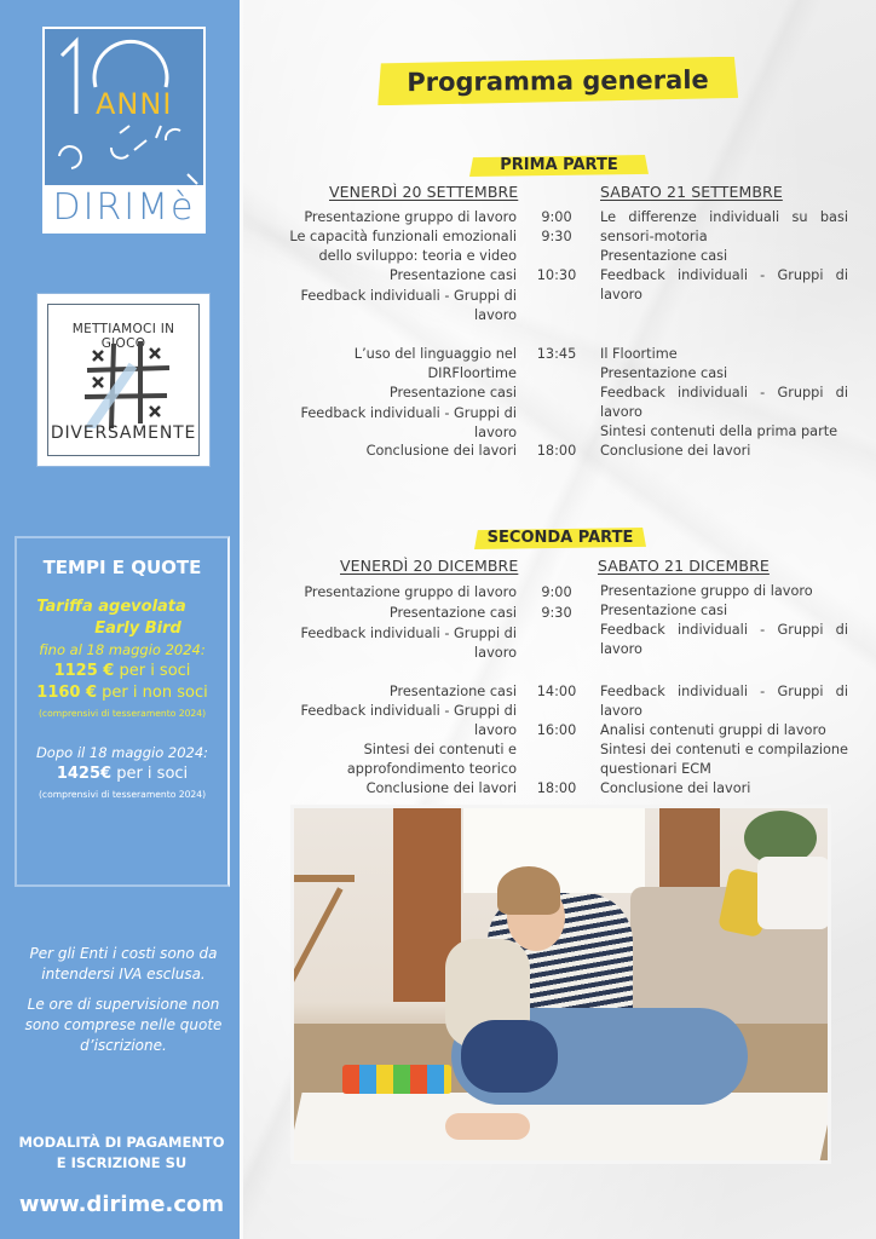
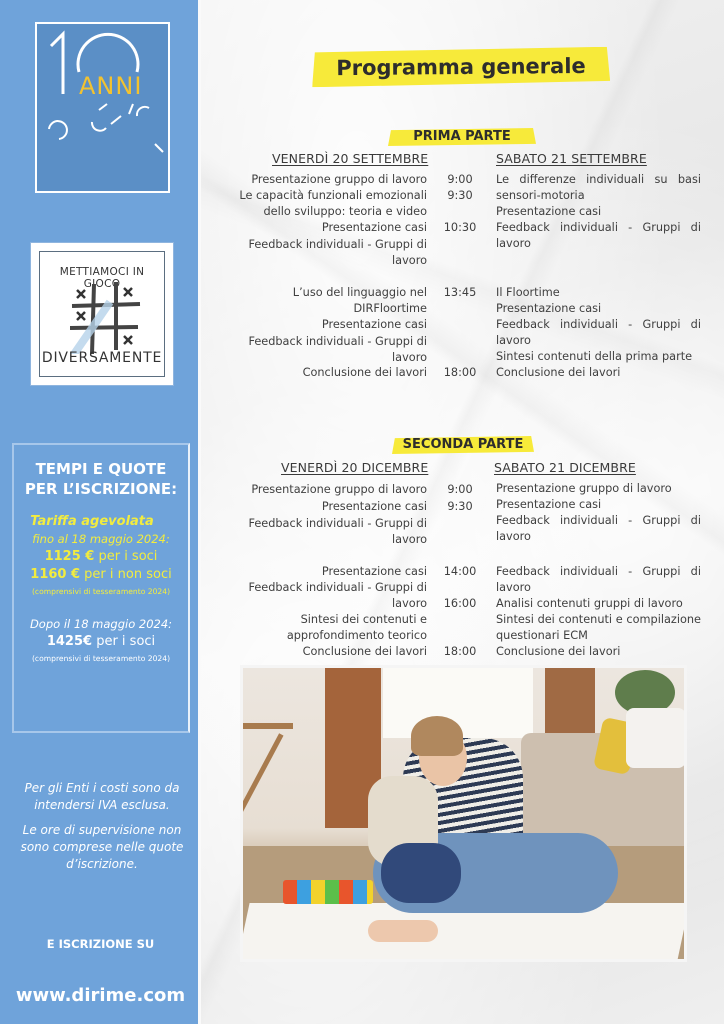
  ANNI
- DIRIMè
  METTIAMOCI IN GOC
  DIVERSAMENTE
  TEMPI E QUOTE
+ PER L’ISCRIZIONE:
  Tariffa agevolata
- Early Bird
  fino al 18 maggio 2024:
  1125 € per i soci
  1160 € per i non soci
  (comprensivi di tesseramento 2024)
  Dopo il 18 maggio 2024:
  1425€ per i soci
  (comprensivi di tesseramento 2024)
  Per gli Enti i costi sono da intendersi IVA esclusa.
  Le ore di supervisione non sono comprese nelle quote d’iscrizione.
- MODALITÀ DI PAGAMENTO
  E ISCRIZIONE SU
  www.dirime.com
  Programma generale
  PRIMA PARTE
  VENERDÌ 20 SETTEMBRE
  SABATO 21 SETTEMBRE
  Presentazione gruppo di lavoro
  Le capacità funzionali emozionali dello sviluppo: teoria e video
  Presentazione casi
  Feedback individuali - Gruppi di lavoro
  L’uso del linguaggio nel DIRFloortime
  Presentazione casi
  Feedback individuali - Gruppi di lavoro
  Conclusione dei lavori
  9:00
  9:30
  10:30
  13:45
  18:00
  Le differenze individuali su basi sensori-motoria
  Presentazione casi
  Feedback individuali - Gruppi di lavoro
  Il Floortime
  Presentazione casi
  Feedback individuali - Gruppi di lavoro
  Sintesi contenuti della prima parte
  Conclusione dei lavori
  SECONDA PARTE
  VENERDÌ 20 DICEMBRE
  SABATO 21 DICEMBRE
  Presentazione gruppo di lavoro
  Presentazione casi
  Feedback individuali - Gruppi di lavoro
  Presentazione casi
  Feedback individuali - Gruppi di lavoro
  Sintesi dei contenuti e approfondimento teorico
  Conclusione dei lavori
  9:00
  9:30
  14:00
  16:00
  18:00
  Presentazione gruppo di lavoro
  Presentazione casi
  Feedback individuali - Gruppi di lavoro
  Feedback individuali - Gruppi di lavoro
  Analisi contenuti gruppi di lavoro
  Sintesi dei contenuti e compilazione questionari ECM
  Conclusione dei lavori
